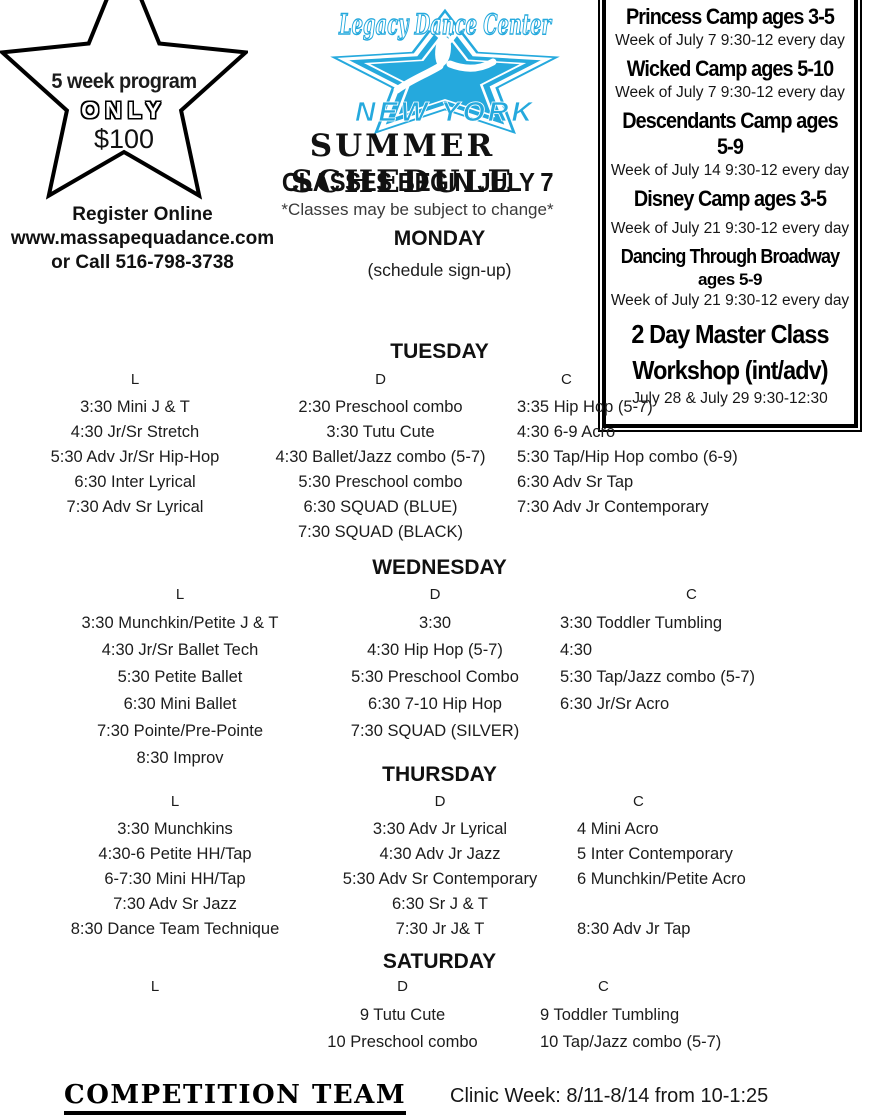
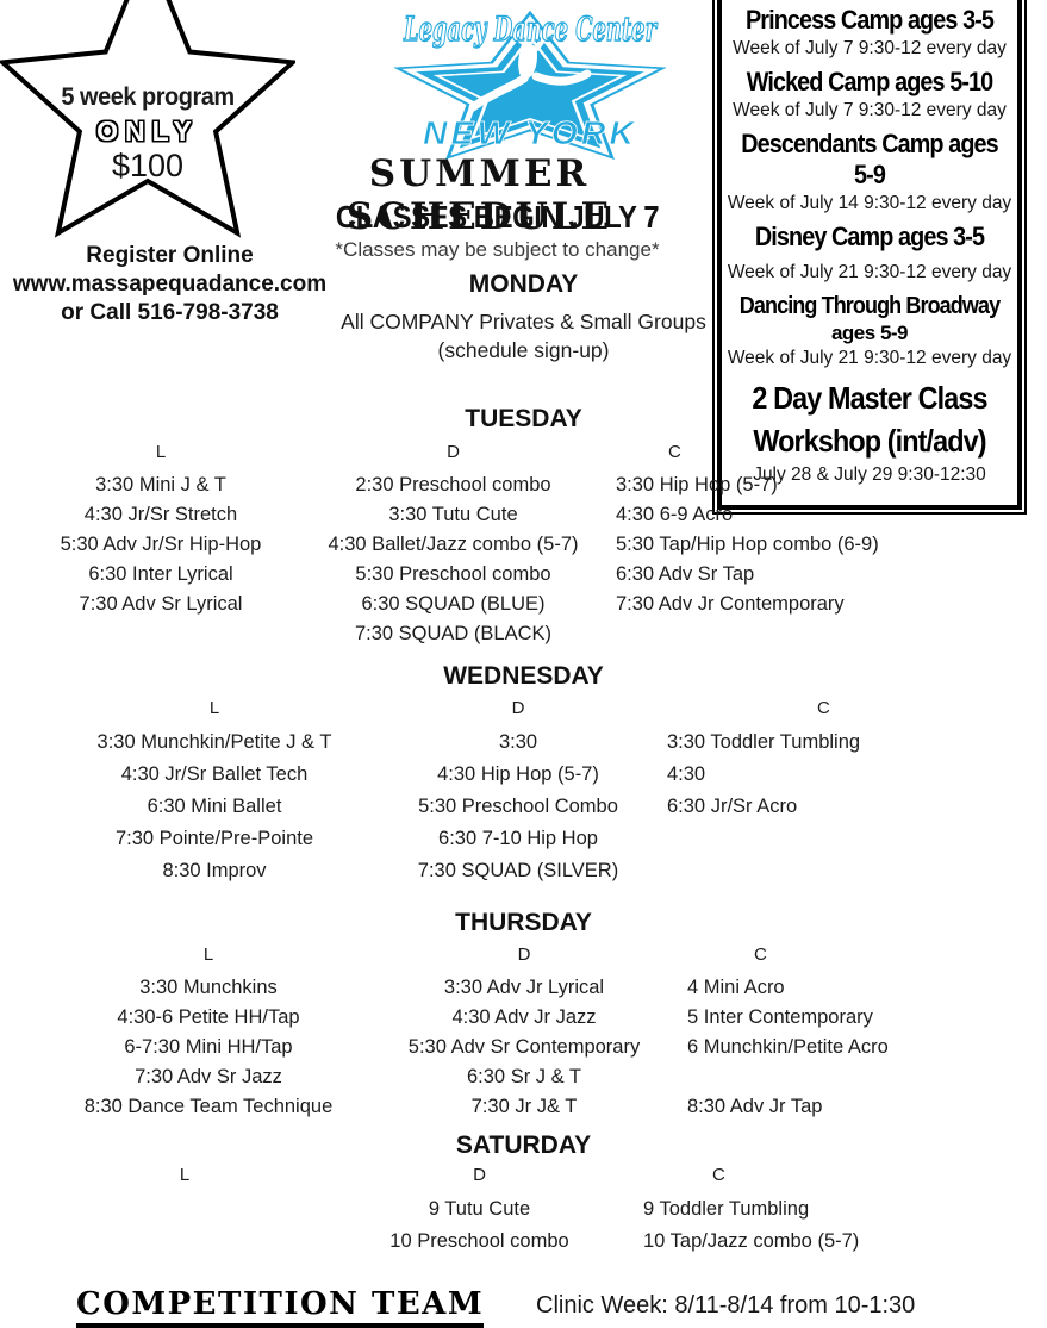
  5 week program
  ONLY
  $100
  Register Online
  www.massapequadance.com
  or Call 516-798-3738
  Legacy Dance Center
  NEW YORK
  SUMMER SCHEDULE
  CLASSES BEGIN JULY 7
  *Classes may be subject to change*
  Princess Camp ages 3-5
  Week of July 7 9:30-12 every day
  Wicked Camp ages 5-10
  Week of July 7 9:30-12 every day
  Descendants Camp ages 5-9
  Week of July 14 9:30-12 every day
  Disney Camp ages 3-5
  Week of July 21 9:30-12 every day
  Dancing Through Broadway
  ages 5-9
  Week of July 21 9:30-12 every day
  2 Day Master Class Workshop (int/adv)
  July 28 & July 29 9:30-12:30
  MONDAY
+ All COMPANY Privates & Small Groups
  (schedule sign-up)
  TUESDAY
  L
  3:30 Mini J & T
  4:30 Jr/Sr Stretch
  5:30 Adv Jr/Sr Hip-Hop
  6:30 Inter Lyrical
  7:30 Adv Sr Lyrical
  D
  2:30 Preschool combo
  3:30 Tutu Cute
  4:30 Ballet/Jazz combo (5-7)
  5:30 Preschool combo
  6:30 SQUAD (BLUE)
  7:30 SQUAD (BLACK)
  C
- 3:35 Hip Hop (5-7)
+ 3:30 Hip Hop (5-7)
  4:30 6-9 Acro
  5:30 Tap/Hip Hop combo (6-9)
  6:30 Adv Sr Tap
  7:30 Adv Jr Contemporary
  WEDNESDAY
  L
  3:30 Munchkin/Petite J & T
  4:30 Jr/Sr Ballet Tech
- 5:30 Petite Ballet
  6:30 Mini Ballet
  7:30 Pointe/Pre-Pointe
  8:30 Improv
  D
  3:30
  4:30 Hip Hop (5-7)
  5:30 Preschool Combo
  6:30 7-10 Hip Hop
  7:30 SQUAD (SILVER)
  C
  3:30 Toddler Tumbling
  4:30
- 5:30 Tap/Jazz combo (5-7)
  6:30 Jr/Sr Acro
  THURSDAY
  L
  3:30 Munchkins
  4:30-6 Petite HH/Tap
  6-7:30 Mini HH/Tap
  7:30 Adv Sr Jazz
  8:30 Dance Team Technique
  D
  3:30 Adv Jr Lyrical
  4:30 Adv Jr Jazz
  5:30 Adv Sr Contemporary
  6:30 Sr J & T
  7:30 Jr J& T
  C
  4 Mini Acro
  5 Inter Contemporary
  6 Munchkin/Petite Acro
  8:30 Adv Jr Tap
  SATURDAY
  L
  D
  9 Tutu Cute
  10 Preschool combo
  C
  9 Toddler Tumbling
  10 Tap/Jazz combo (5-7)
  COMPETITION TEAM
- Clinic Week: 8/11-8/14 from 10-1:25
+ Clinic Week: 8/11-8/14 from 10-1:30
